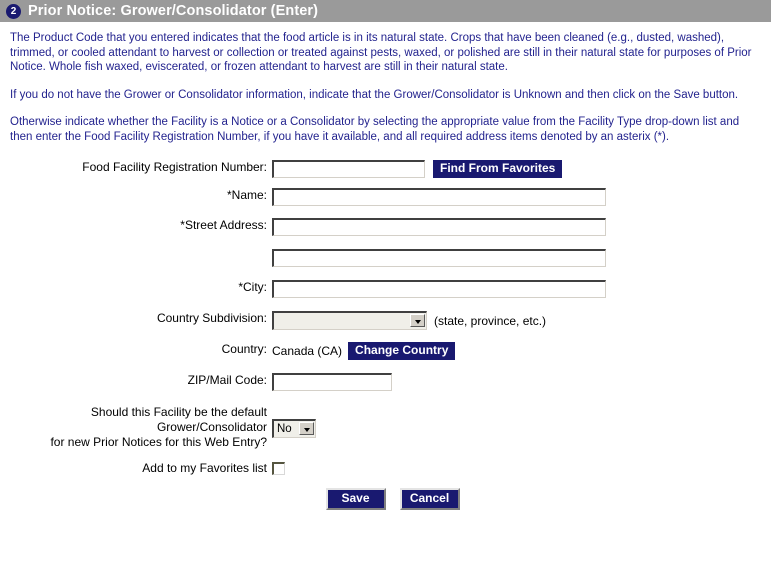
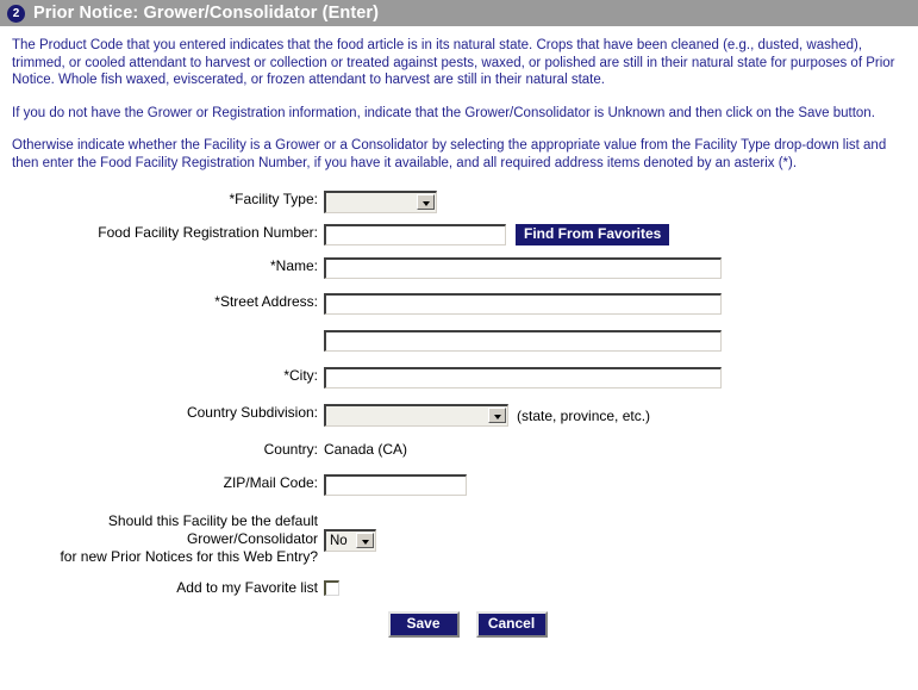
  2
  Prior Notice: Grower/Consolidator (Enter)
  The Product Code that you entered indicates that the food article is in its natural state. Crops that have been cleaned (e.g., dusted, washed), trimmed, or cooled attendant to harvest or collection or treated against pests, waxed, or polished are still in their natural state for purposes of Prior Notice. Whole fish waxed, eviscerated, or frozen attendant to harvest are still in their natural state.
- If you do not have the Grower or Consolidator information, indicate that the Grower/Consolidator is Unknown and then click on the Save button.
+ If you do not have the Grower or Registration information, indicate that the Grower/Consolidator is Unknown and then click on the Save button.
- Otherwise indicate whether the Facility is a Notice or a Consolidator by selecting the appropriate value from the Facility Type drop-down list and then enter the Food Facility Registration Number, if you have it available, and all required address items denoted by an asterix (*).
+ Otherwise indicate whether the Facility is a Grower or a Consolidator by selecting the appropriate value from the Facility Type drop-down list and then enter the Food Facility Registration Number, if you have it available, and all required address items denoted by an asterix (*).
+ *Facility Type:
  Food Facility Registration Number:
  Find From Favorites
  *Name:
  *Street Address:
  *City:
  Country Subdivision:
  (state, province, etc.)
  Country:
  Canada (CA)
- Change Country
  ZIP/Mail Code:
  Should this Facility be the default
  Grower/Consolidator
  for new Prior Notices for this Web Entry?
  No
- Add to my Favorites list
+ Add to my Favorite list
  Save
  Cancel
